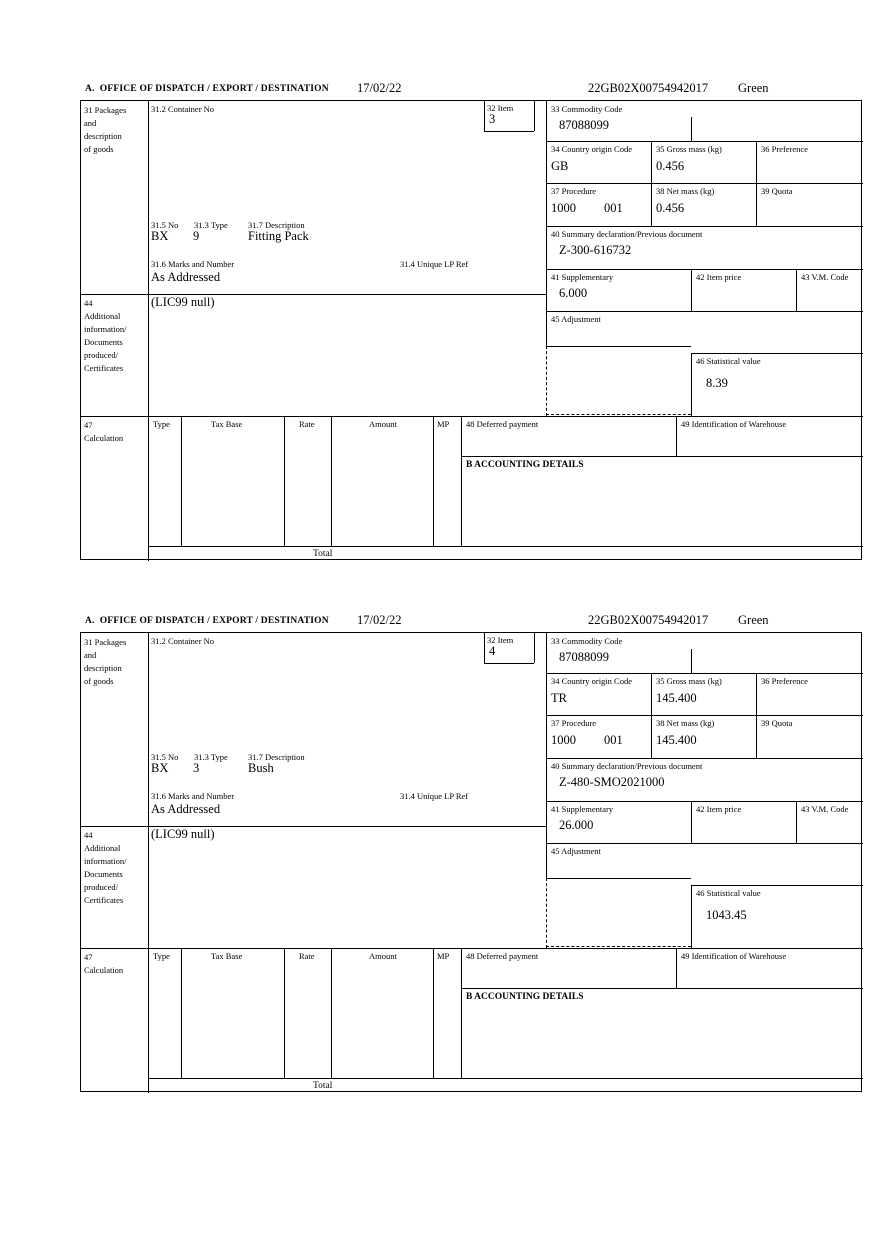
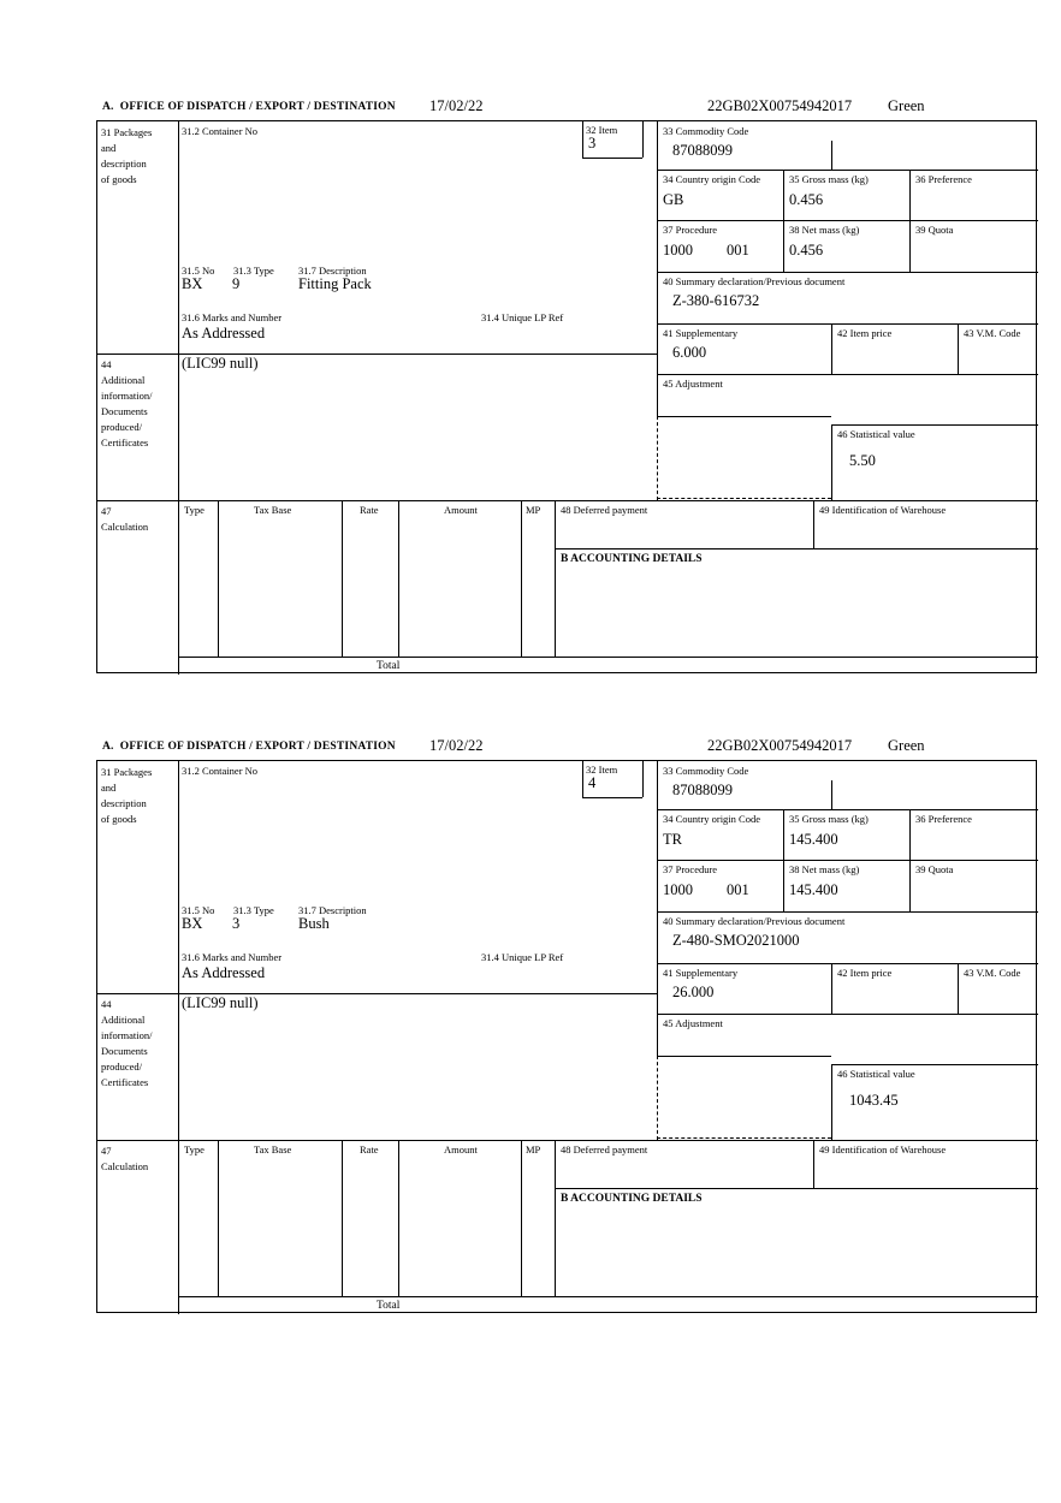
  A. OFFICE OF DISPATCH / EXPORT / DESTINATION
  17/02/22
  22GB02X00754942017
  Green
  31 Packages
  and
  description
  of goods
  44
  Additional
  information/
  Documents
  produced/
  Certificates
  47
  Calculation
  31.2 Container No
  32 Item
  3
  31.5 No
  31.3 Type
  31.7 Description
  BX
  9
  Fitting Pack
  31.6 Marks and Number
  31.4 Unique LP Ref
  As Addressed
  (LIC99 null)
  33 Commodity Code
  87088099
  34 Country origin Code
  35 Gross mass (kg)
  36 Preference
  GB
  0.456
  37 Procedure
  38 Net mass (kg)
  39 Quota
  1000
  001
  0.456
  40 Summary declaration/Previous document
- Z-300-616732
+ Z-380-616732
  41 Supplementary
  42 Item price
  43 V.M. Code
  6.000
  45 Adjustment
  46 Statistical value
- 8.39
+ 5.50
  Type
  Tax Base
  Rate
  Amount
  MP
  48 Deferred payment
  49 Identification of Warehouse
  B ACCOUNTING DETAILS
  Total
  A. OFFICE OF DISPATCH / EXPORT / DESTINATION
  17/02/22
  22GB02X00754942017
  Green
  31 Packages
  and
  description
  of goods
  44
  Additional
  information/
  Documents
  produced/
  Certificates
  47
  Calculation
  31.2 Container No
  32 Item
  4
  31.5 No
  31.3 Type
  31.7 Description
  BX
  3
  Bush
  31.6 Marks and Number
  31.4 Unique LP Ref
  As Addressed
  (LIC99 null)
  33 Commodity Code
  87088099
  34 Country origin Code
  35 Gross mass (kg)
  36 Preference
  TR
  145.400
  37 Procedure
  38 Net mass (kg)
  39 Quota
  1000
  001
  145.400
  40 Summary declaration/Previous document
  Z-480-SMO2021000
  41 Supplementary
  42 Item price
  43 V.M. Code
  26.000
  45 Adjustment
  46 Statistical value
  1043.45
  Type
  Tax Base
  Rate
  Amount
  MP
  48 Deferred payment
  49 Identification of Warehouse
  B ACCOUNTING DETAILS
  Total
